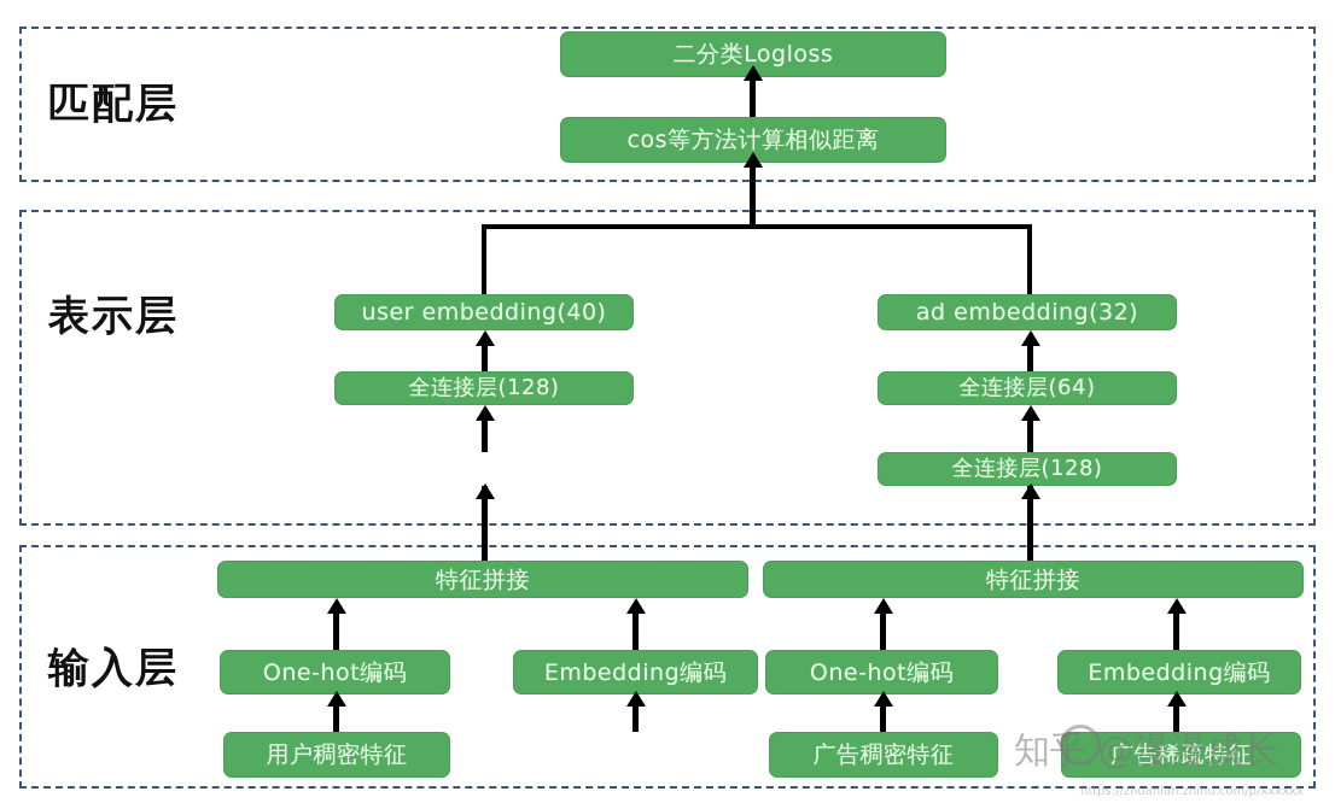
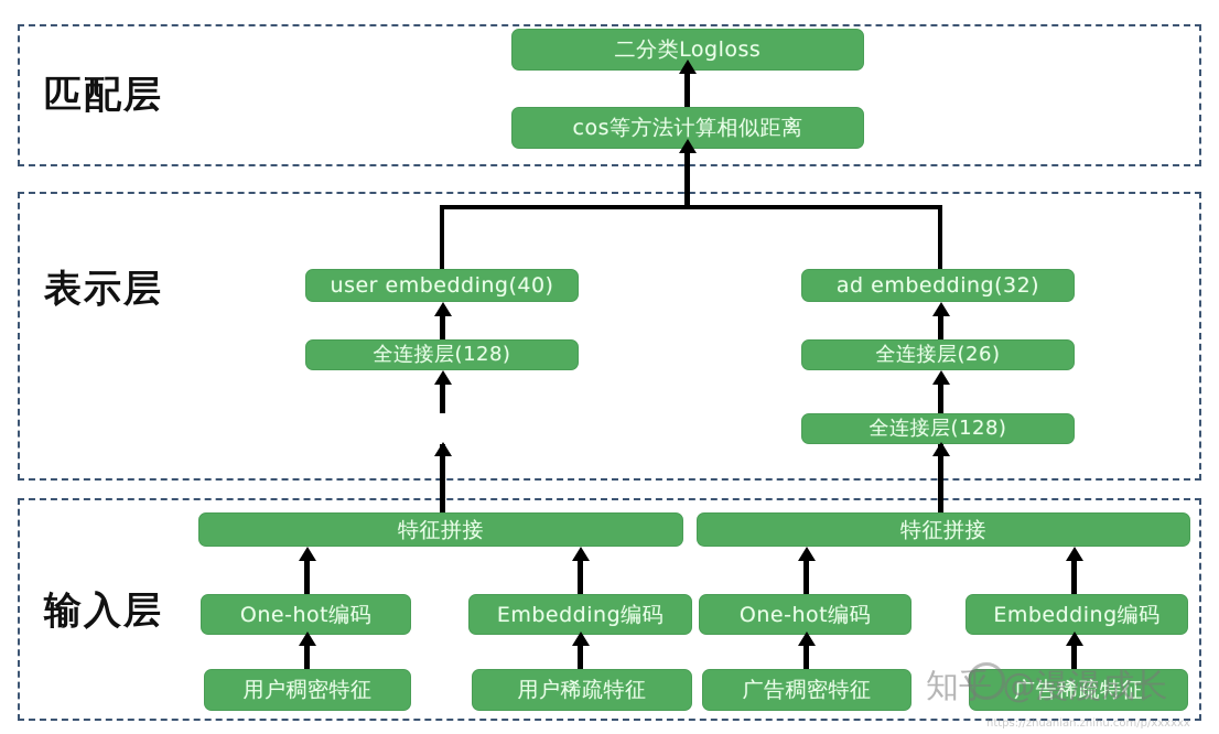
  匹配层
  二分类Logloss
  cos等方法计算相似距离
  表示层
  user embedding(40)
  全连接层(128)
  ad embedding(32)
- 全连接层(64)
+ 全连接层(26)
  全连接层(128)
  输入层
  特征拼接
  特征拼接
  One-hot编码
  用户稠密特征
  Embedding编码
+ 用户稀疏特征
  One-hot编码
  广告稠密特征
  Embedding编码
  广告稀疏特征
  知乎 @漫漫成长
  https://zhuanlan.zhihu.com/p/xxxxxx
